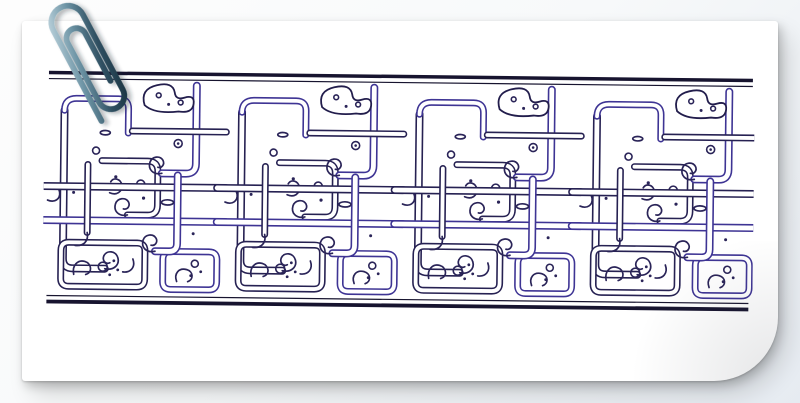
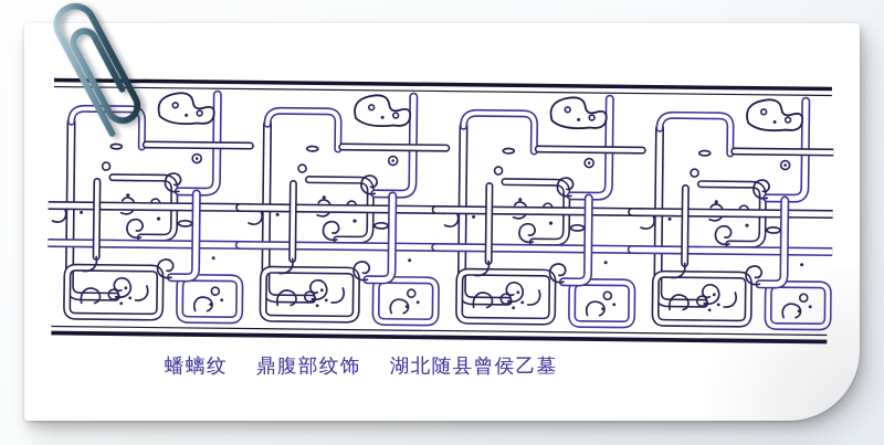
+ 蟠螭纹 鼎腹部纹饰 湖北随县曾侯乙墓
